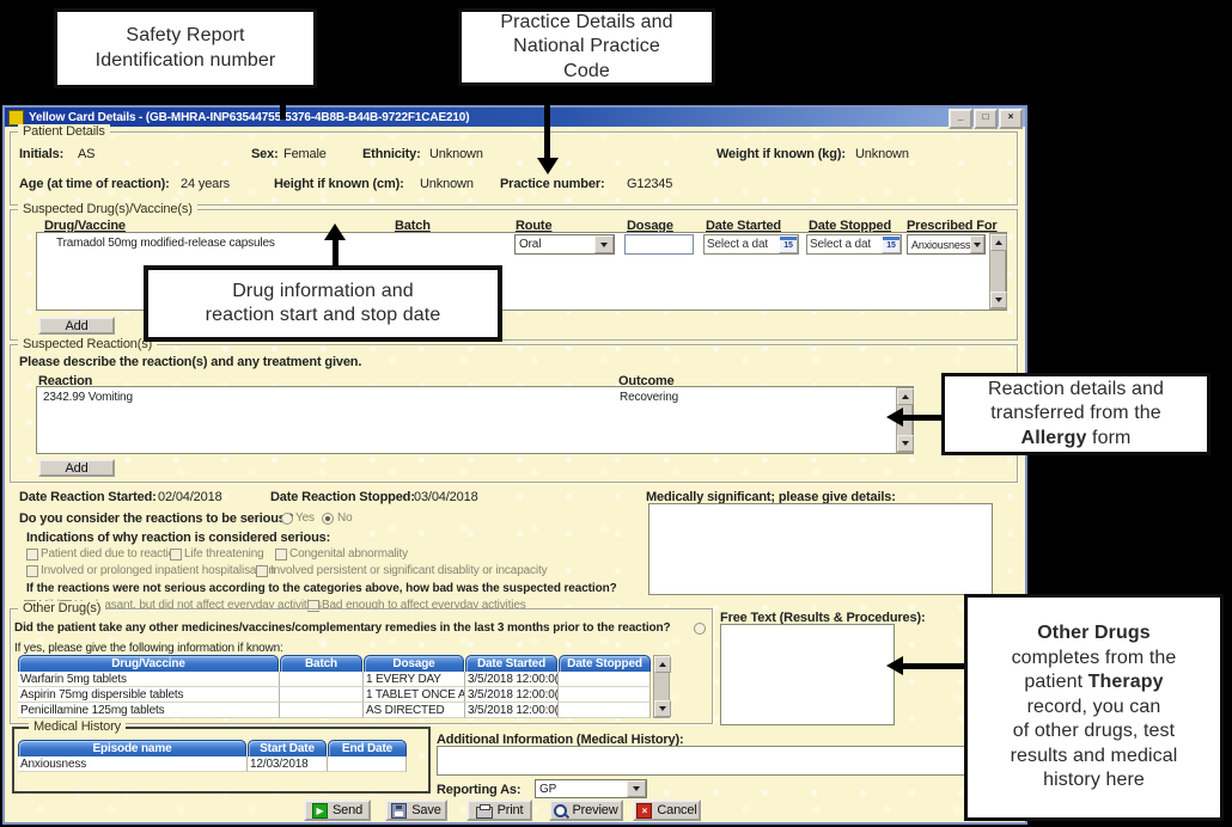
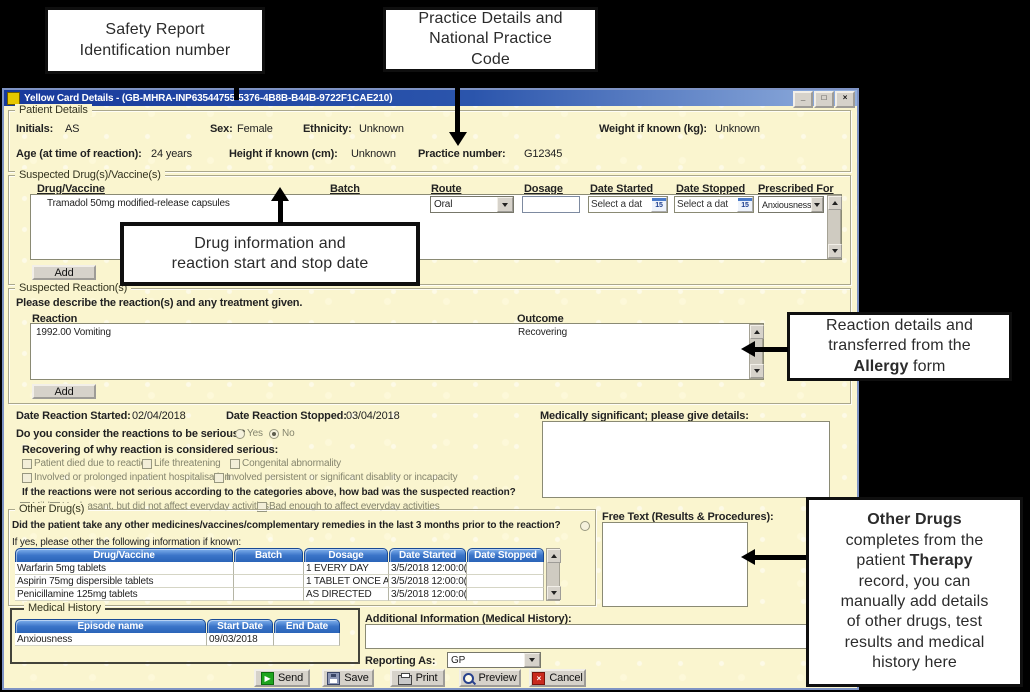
  Yellow Card Details - (GB-MHRA-INP635447555376-4B8B-B44B-9722F1CAE210)
  _
  □
  ×
  Patient Details
  Initials:
  AS
  Sex:
  Female
  Ethnicity:
  Unknown
  Weight if known (kg):
  Unknown
  Age (at time of reaction):
  24 years
  Height if known (cm):
  Unknown
  Practice number:
  G12345
  Suspected Drug(s)/Vaccine(s)
  Drug/Vaccine
  Batch
  Route
  Dosage
  Date Started
  Date Stopped
  Prescribed For
  Tramadol 50mg modified-release capsules
  Oral
  Select a dat
  Select a dat
  Anxiousness
  Add
  Suspected Reaction(s)
  Please describe the reaction(s) and any treatment given.
  Reaction
  Outcome
- 2342.99 Vomiting
+ 1992.00 Vomiting
  Recovering
  Add
  Date Reaction Started:
  02/04/2018
  Date Reaction Stopped:
  03/04/2018
  Medically significant; please give details:
  Do you consider the reactions to be seriou
  Yes
  No
- Indications of why reaction is considered serious:
+ Recovering of why reaction is considered serious:
  Patient died due to reacti
  Life threatening
  Congenital abnormality
  Involved or prolonged inpatient hospitalisan
  Involved persistent or significant disablity or incapacity
  If the reactions were not serious according to the categories above, how bad was the suspected reaction?
  asant, but did not affect everyday activit
  Bad enough to affect everyday activities
  Other Drug(s)
  Did the patient take any other medicines/vaccines/complementary remedies in the last 3 months prior to the reaction?
- If yes, please give the following information if known:
+ If yes, please other the following information if known:
  Drug/Vaccine
  Batch
  Dosage
  Date Started
  Date Stopped
  Warfarin 5mg tablets
  1 EVERY DAY
  3/5/2018 12:00:0(
  Aspirin 75mg dispersible tablets
  1 TABLET ONCE A
  3/5/2018 12:00:0(
  Penicillamine 125mg tablets
  AS DIRECTED
  3/5/2018 12:00:0(
  Free Text (Results & Procedures):
  Medical History
  Episode name
  Start Date
  End Date
  Anxiousness
- 12/03/2018
+ 09/03/2018
  Additional Information (Medical History):
  Reporting As:
  GP
  ▶
  Send
  Save
  Print
  Preview
  ×
  Cancel
  Safety Report
  Identification number
  Practice Details and
  National Practice
  Code
  Drug information and
  reaction start and stop date
  Reaction details and
  transferred from the
  Allergy form
  Other Drugs
  completes from the
  patient Therapy
  record, you can
+ manually add details
  of other drugs, test
  results and medical
  history here
